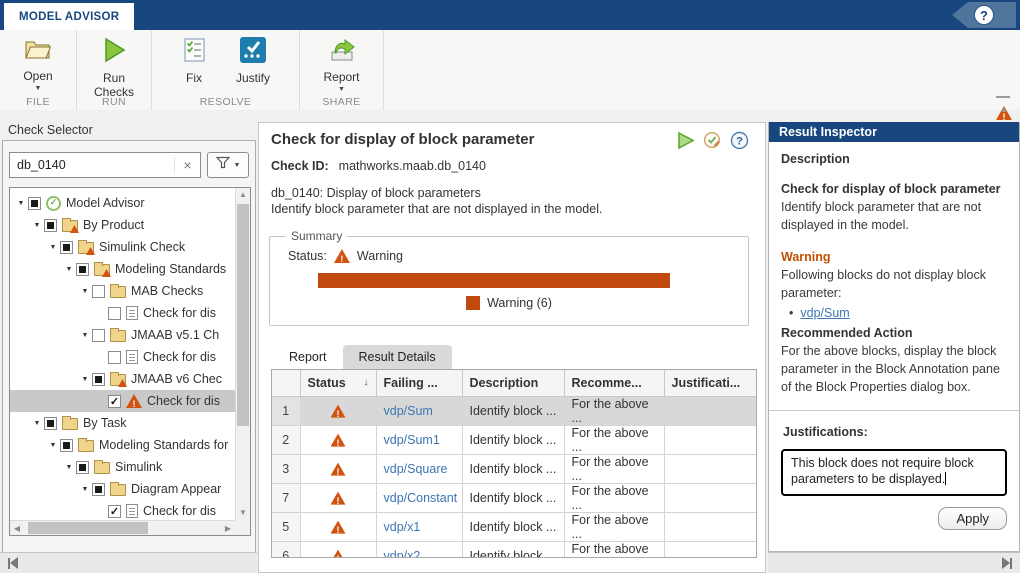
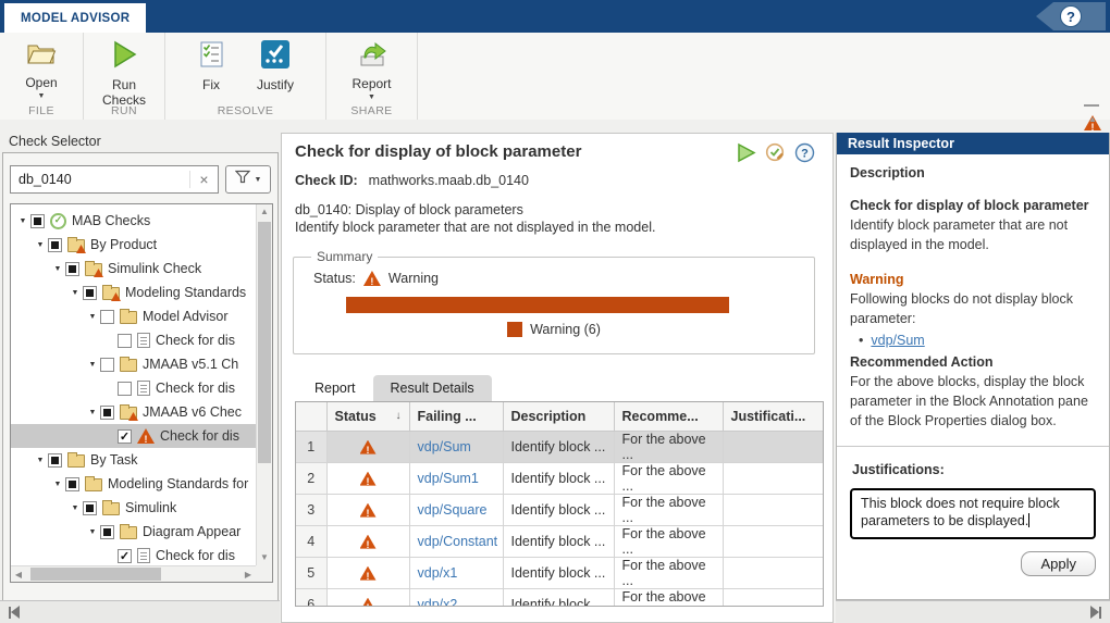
  MODEL ADVISOR
  ?
  Open
  FILE
  Run
  Checks
  RUN
  Fix
  Justify
  RESOLVE
  Report
  SHARE
  ▲
  Check Selector
  db_0140
  ×
- Model Advisor
+ MAB Checks
  By Product
  Simulink Check
  Modeling Standards
- MAB Checks
+ Model Advisor
  Check for dis
  JMAAB v5.1 Ch
  Check for dis
  JMAAB v6 Chec
  Check for dis
  By Task
  Modeling Standards for
  Simulink
  Diagram Appear
  Check for dis
  ▲
  ▼
  ◀
  ▶
  Check for display of block parameter
  ?
  Check ID: mathworks.maab.db_0140
  db_0140: Display of block parameters
  Identify block parameter that are not displayed in the model.
  Summary
  Status:
  Warning
  Warning (6)
  Report
  Result Details
  	Status ↓	Failing ...	Description	Recomme...	Justificati...
  1		vdp/Sum	Identify block ...	For the above ...
  2		vdp/Sum1	Identify block ...	For the above ...
  3		vdp/Square	Identify block ...	For the above ...
- 7		vdp/Constant	Identify block ...	For the above ...
+ 4		vdp/Constant	Identify block ...	For the above ...
  5		vdp/x1	Identify block ...	For the above ...
  6		vdp/x2	Identify block ...	For the above
  Result Inspector
  Description
  Check for display of block parameter
  Identify block parameter that are not displayed in the model.
  Warning
  Following blocks do not display block parameter:
  •
  vdp/Sum
  Recommended Action
  For the above blocks, display the block parameter in the Block Annotation pane of the Block Properties dialog box.
  Justifications:
  This block does not require block parameters to be displayed.
  Apply
